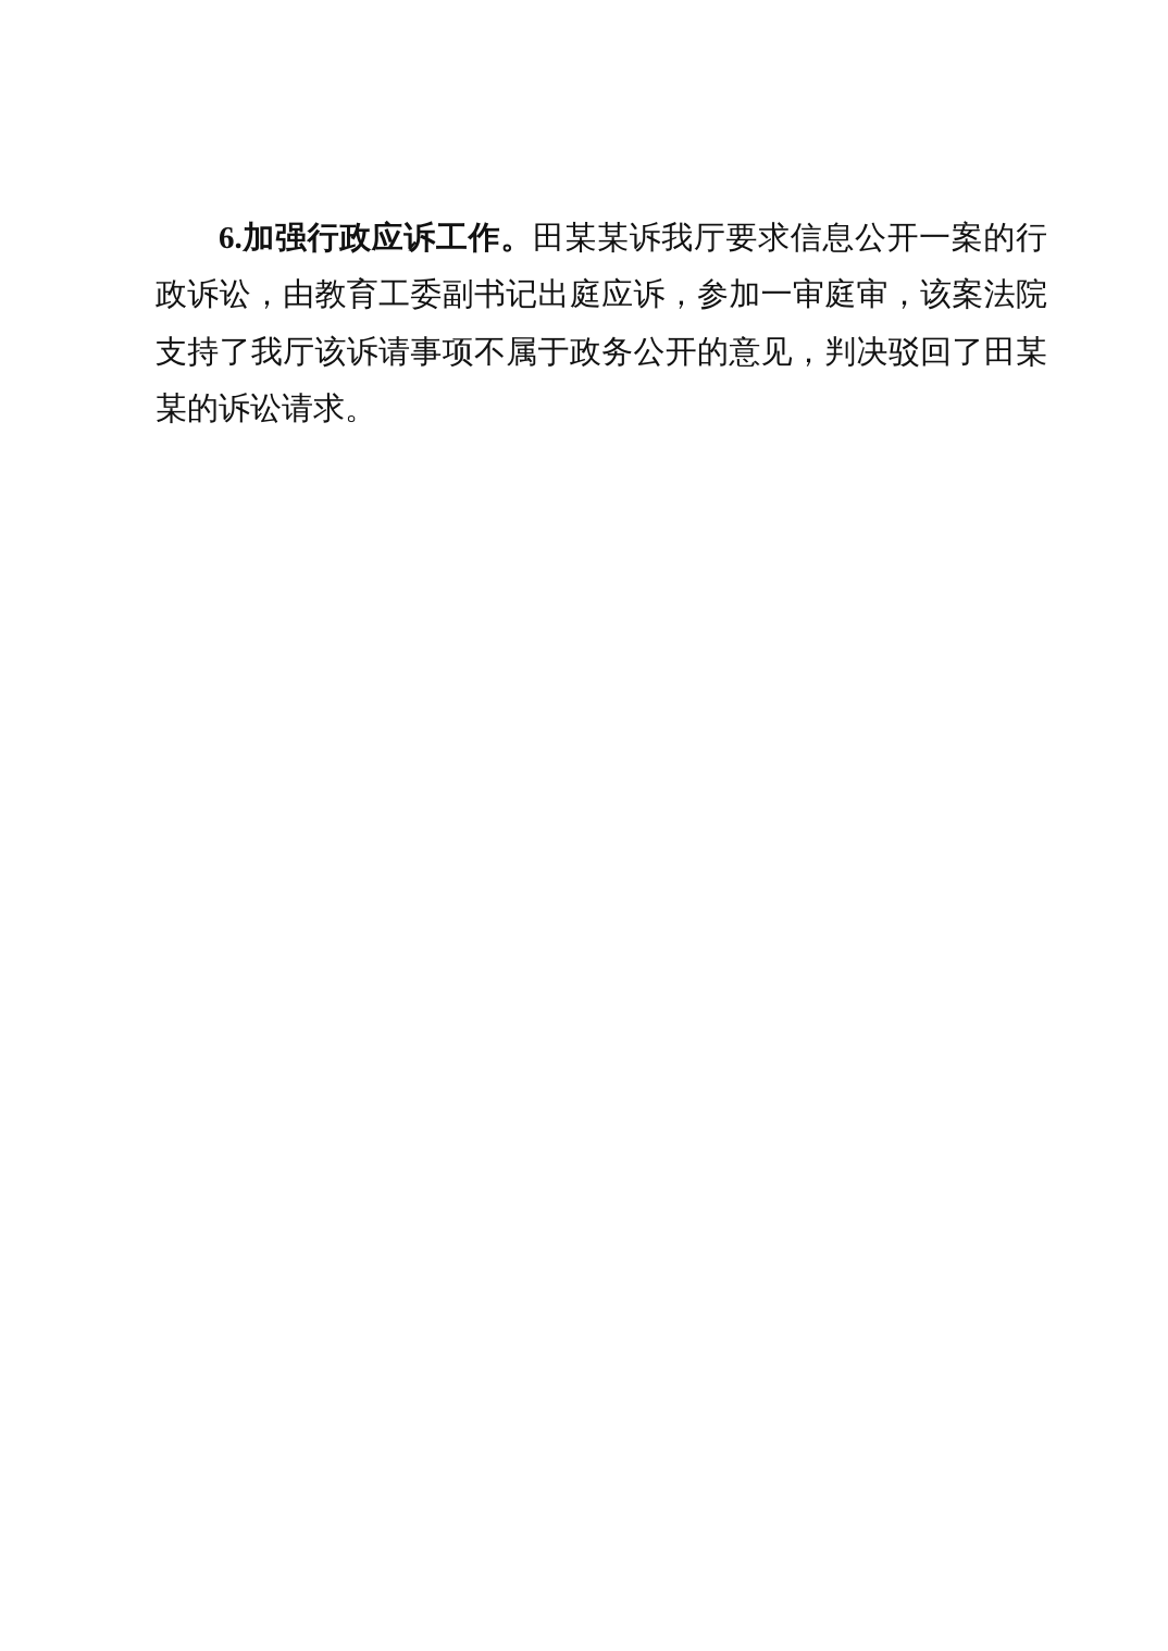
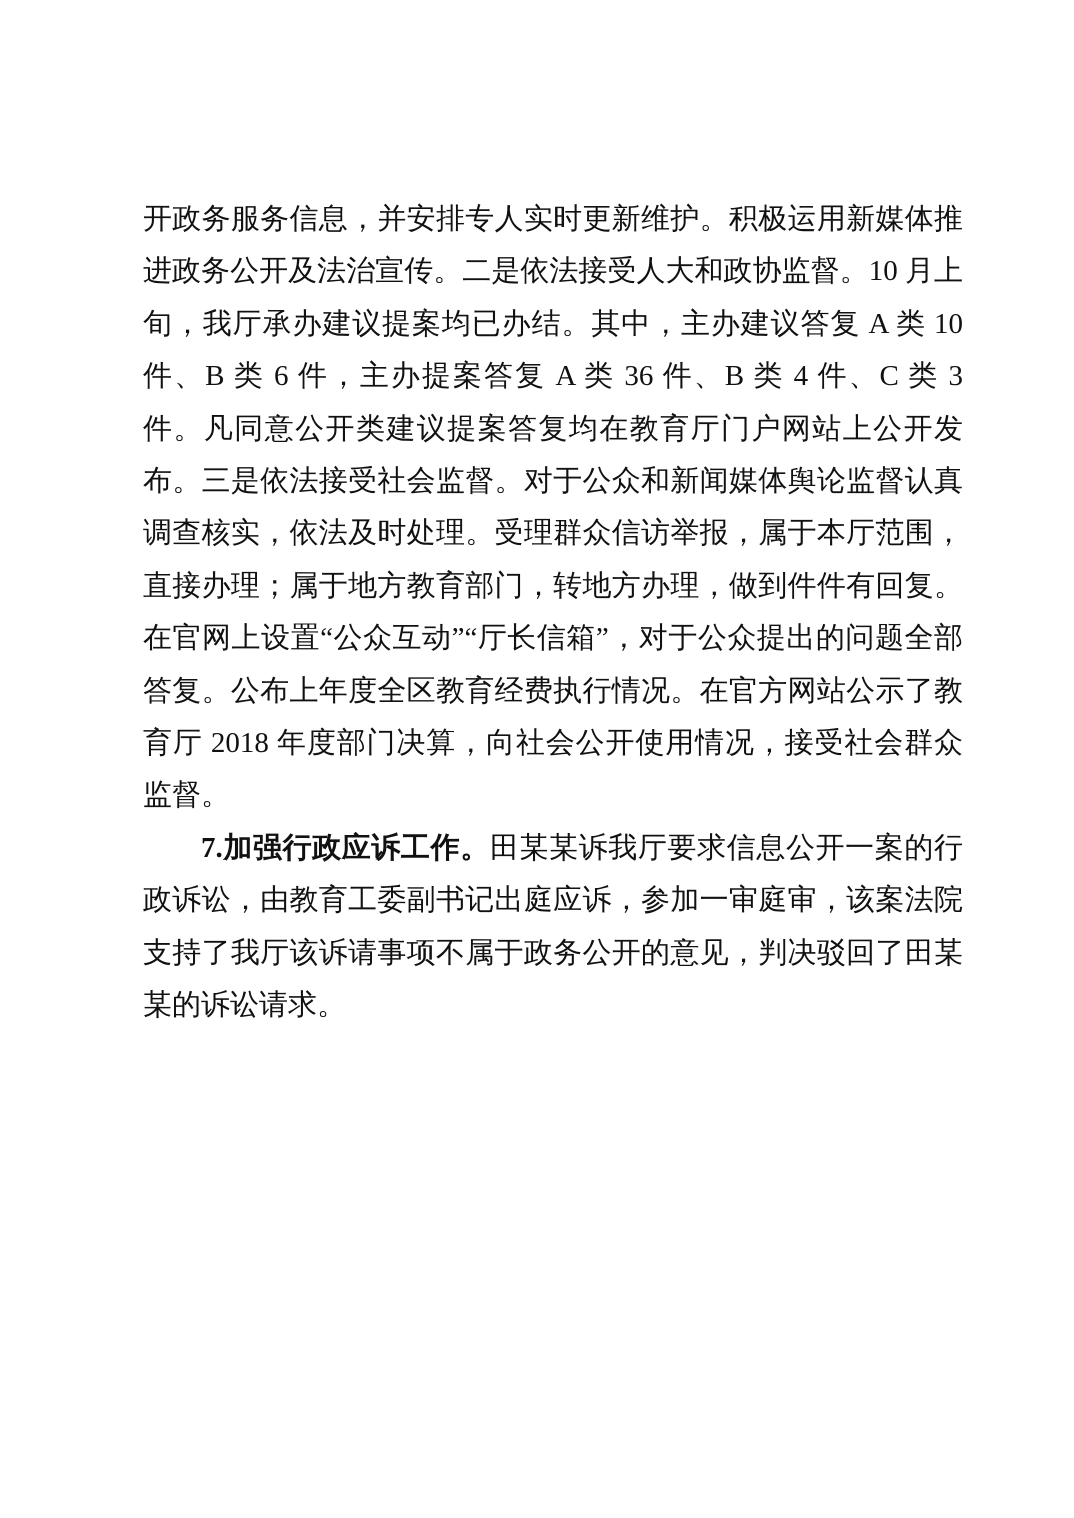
+ 开政务服务信息，并安排专人实时更新维护。积极运用新媒体推进政务公开及法治宣传。二是依法接受人大和政协监督。10 月上旬，我厅承办建议提案均已办结。其中，主办建议答复 A 类 10 件、B 类 6 件，主办提案答复 A 类 36 件、B 类 4 件、C 类 3 件。凡同意公开类建议提案答复均在教育厅门户网站上公开发布。三是依法接受社会监督。对于公众和新闻媒体舆论监督认真调查核实，依法及时处理。受理群众信访举报，属于本厅范围，直接办理；属于地方教育部门，转地方办理，做到件件有回复。在官网上设置“公众互动”“厅长信箱”，对于公众提出的问题全部答复。公布上年度全区教育经费执行情况。在官方网站公示了教育厅 2018 年度部门决算，向社会公开使用情况，接受社会群众监督。
- 6.加强行政应诉工作。田某某诉我厅要求信息公开一案的行政诉讼，由教育工委副书记出庭应诉，参加一审庭审，该案法院支持了我厅该诉请事项不属于政务公开的意见，判决驳回了田某某的诉讼请求。
+ 7.加强行政应诉工作。田某某诉我厅要求信息公开一案的行政诉讼，由教育工委副书记出庭应诉，参加一审庭审，该案法院支持了我厅该诉请事项不属于政务公开的意见，判决驳回了田某某的诉讼请求。
